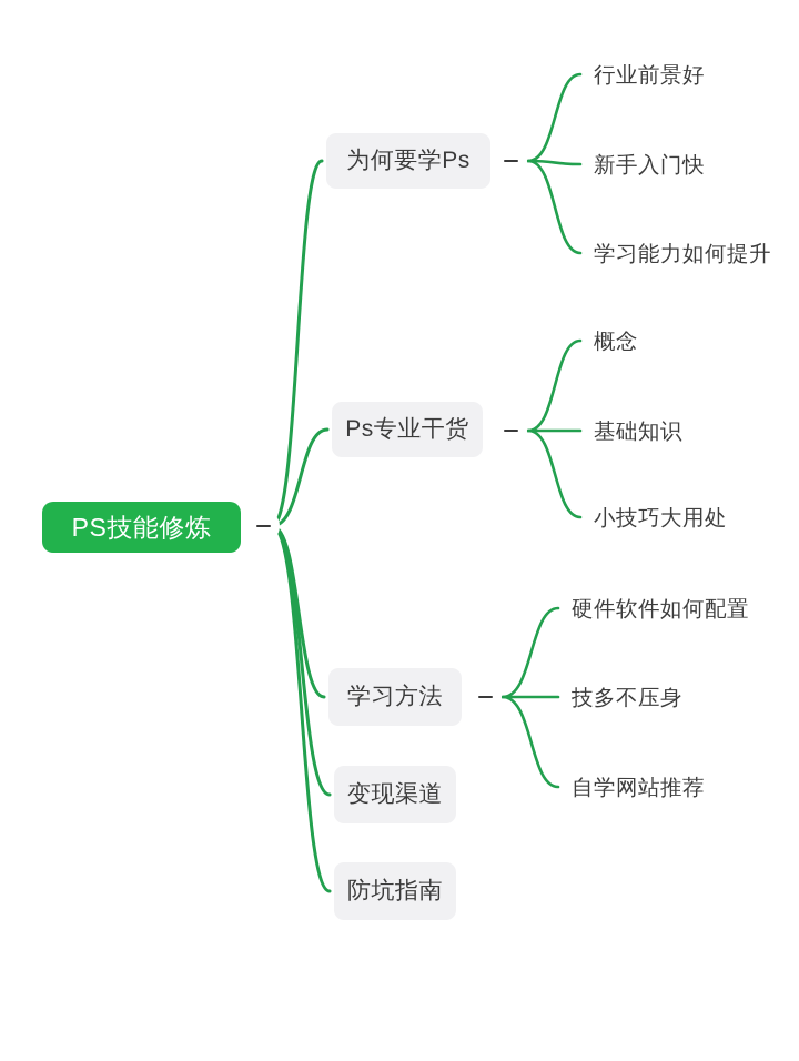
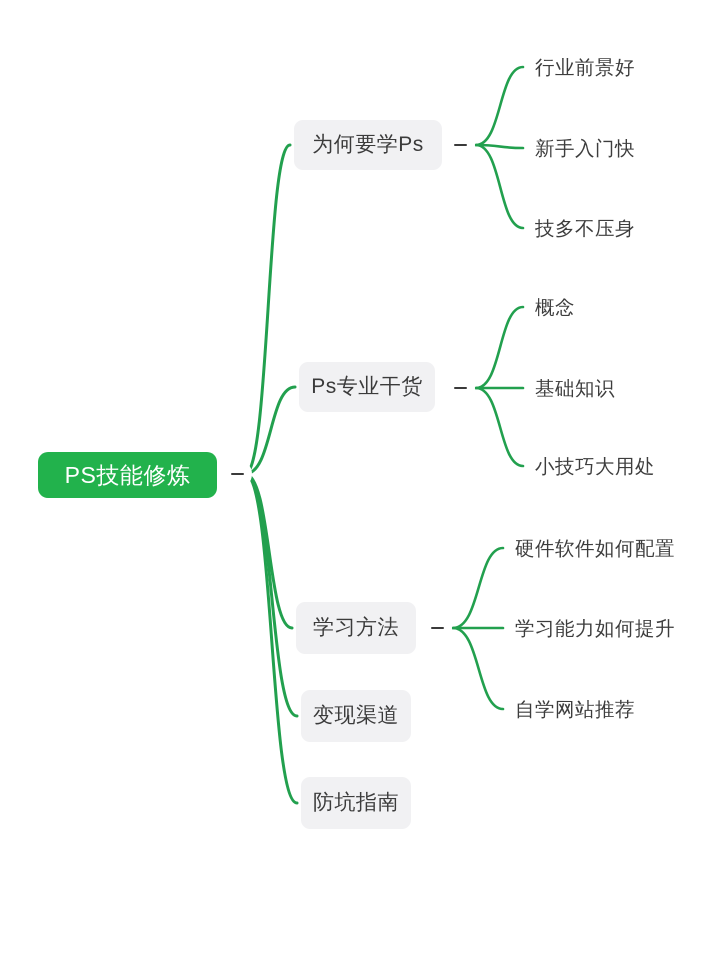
  PS技能修炼
  为何要学Ps
  行业前景好
  新手入门快
- 学习能力如何提升
+ 技多不压身
  Ps专业干货
  概念
  基础知识
  小技巧大用处
  学习方法
  硬件软件如何配置
- 技多不压身
+ 学习能力如何提升
  自学网站推荐
  变现渠道
  防坑指南
